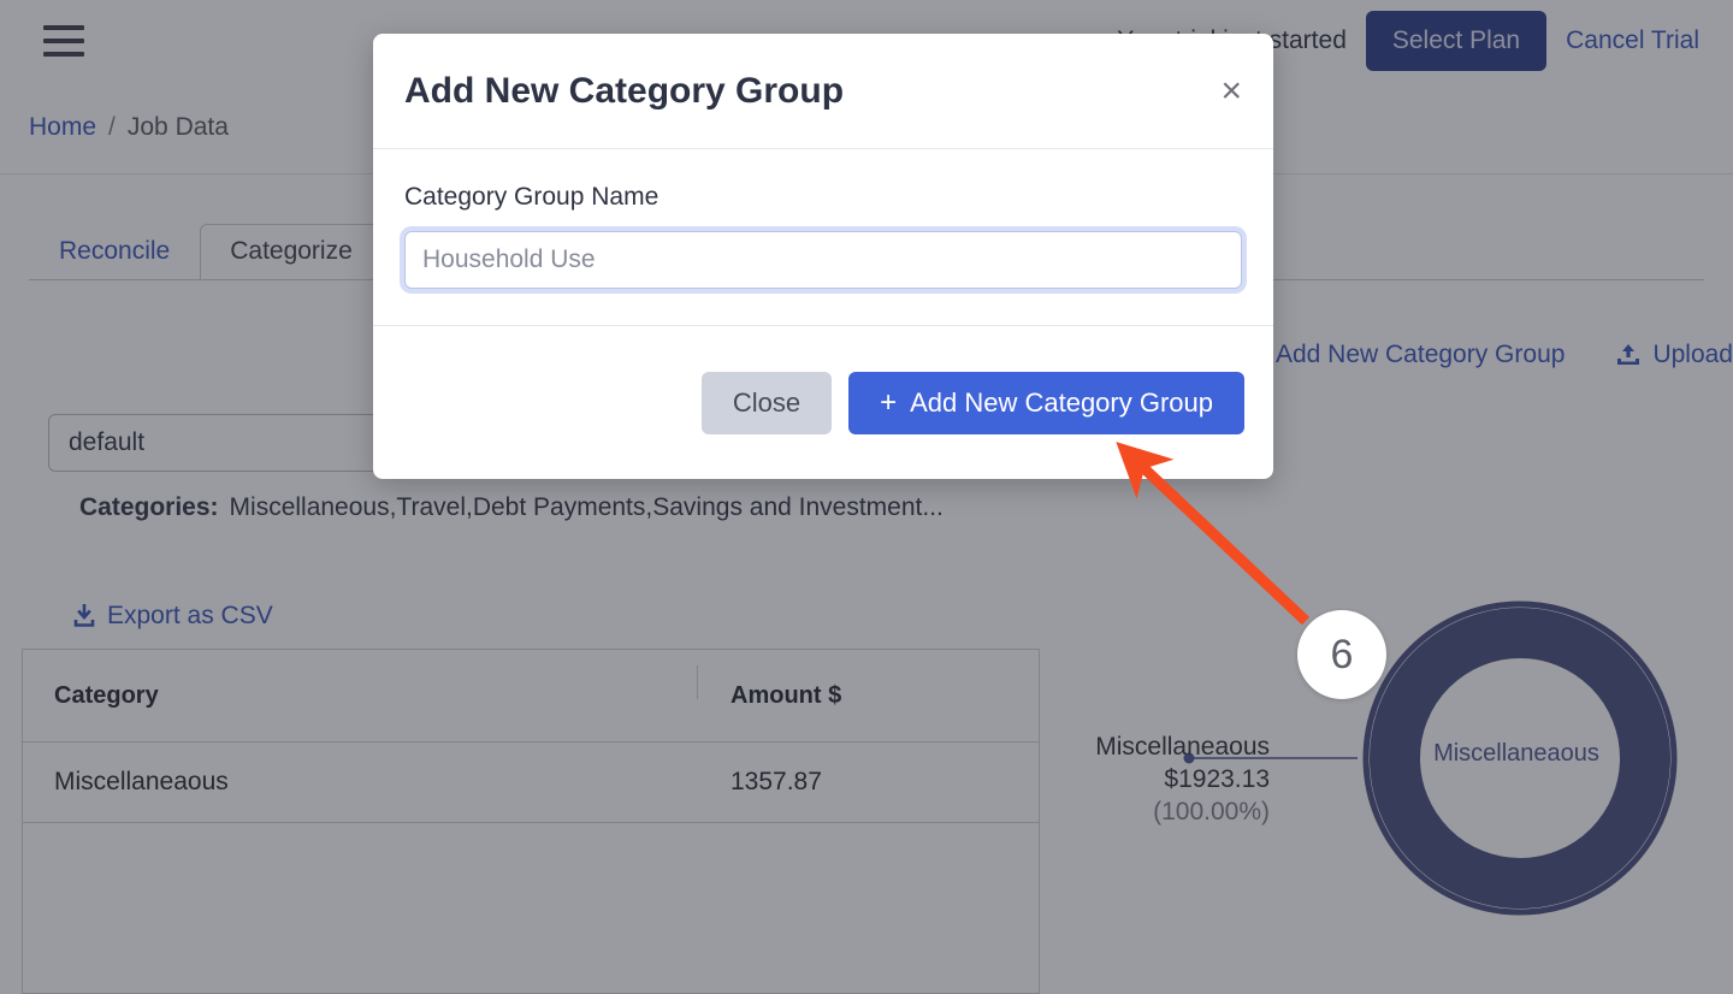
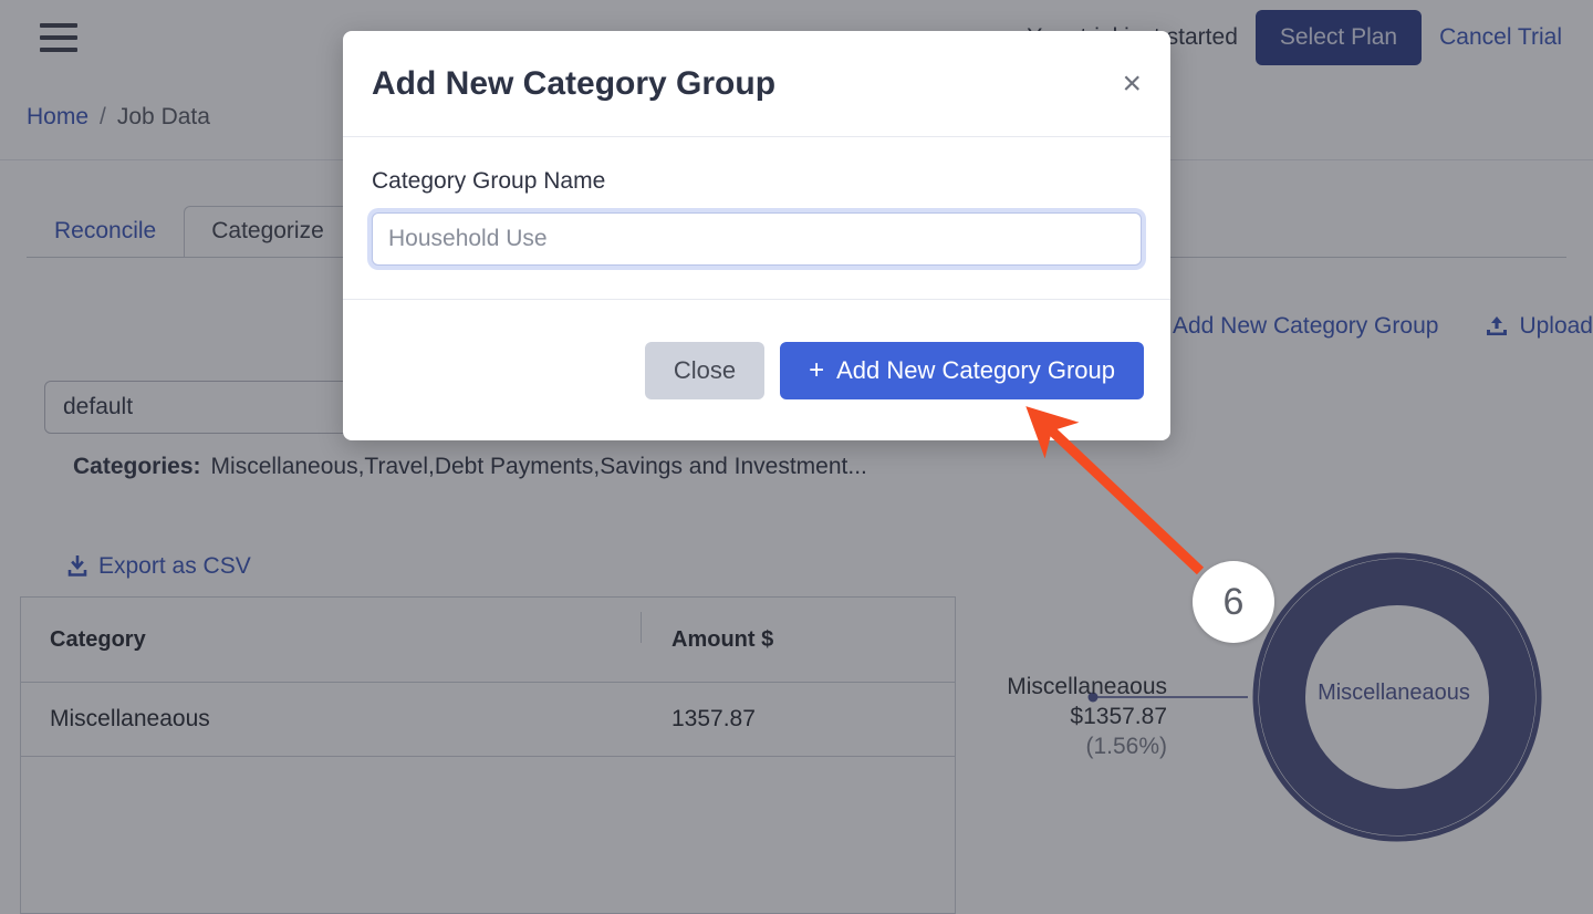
  Select Plan
  Cancel Trial
  Home
  /
  Job Data
  Reconcile
  Categorize
  Add New Category Group
  Upload
  default
  Categories:
  Miscellaneous,Travel,Debt Payments,Savings and Investment...
  Export as CSV
  Category
  Amount $
  Miscellaneaous
  1357.87
  Miscellaneaous
- $1923.13
+ $1357.87
- (100.00%)
+ (1.56%)
  Miscellaneaous
  Add New Category Group
  ×
  Category Group Name
  Household Use
  Close
  +
  Add New Category Group
  6
